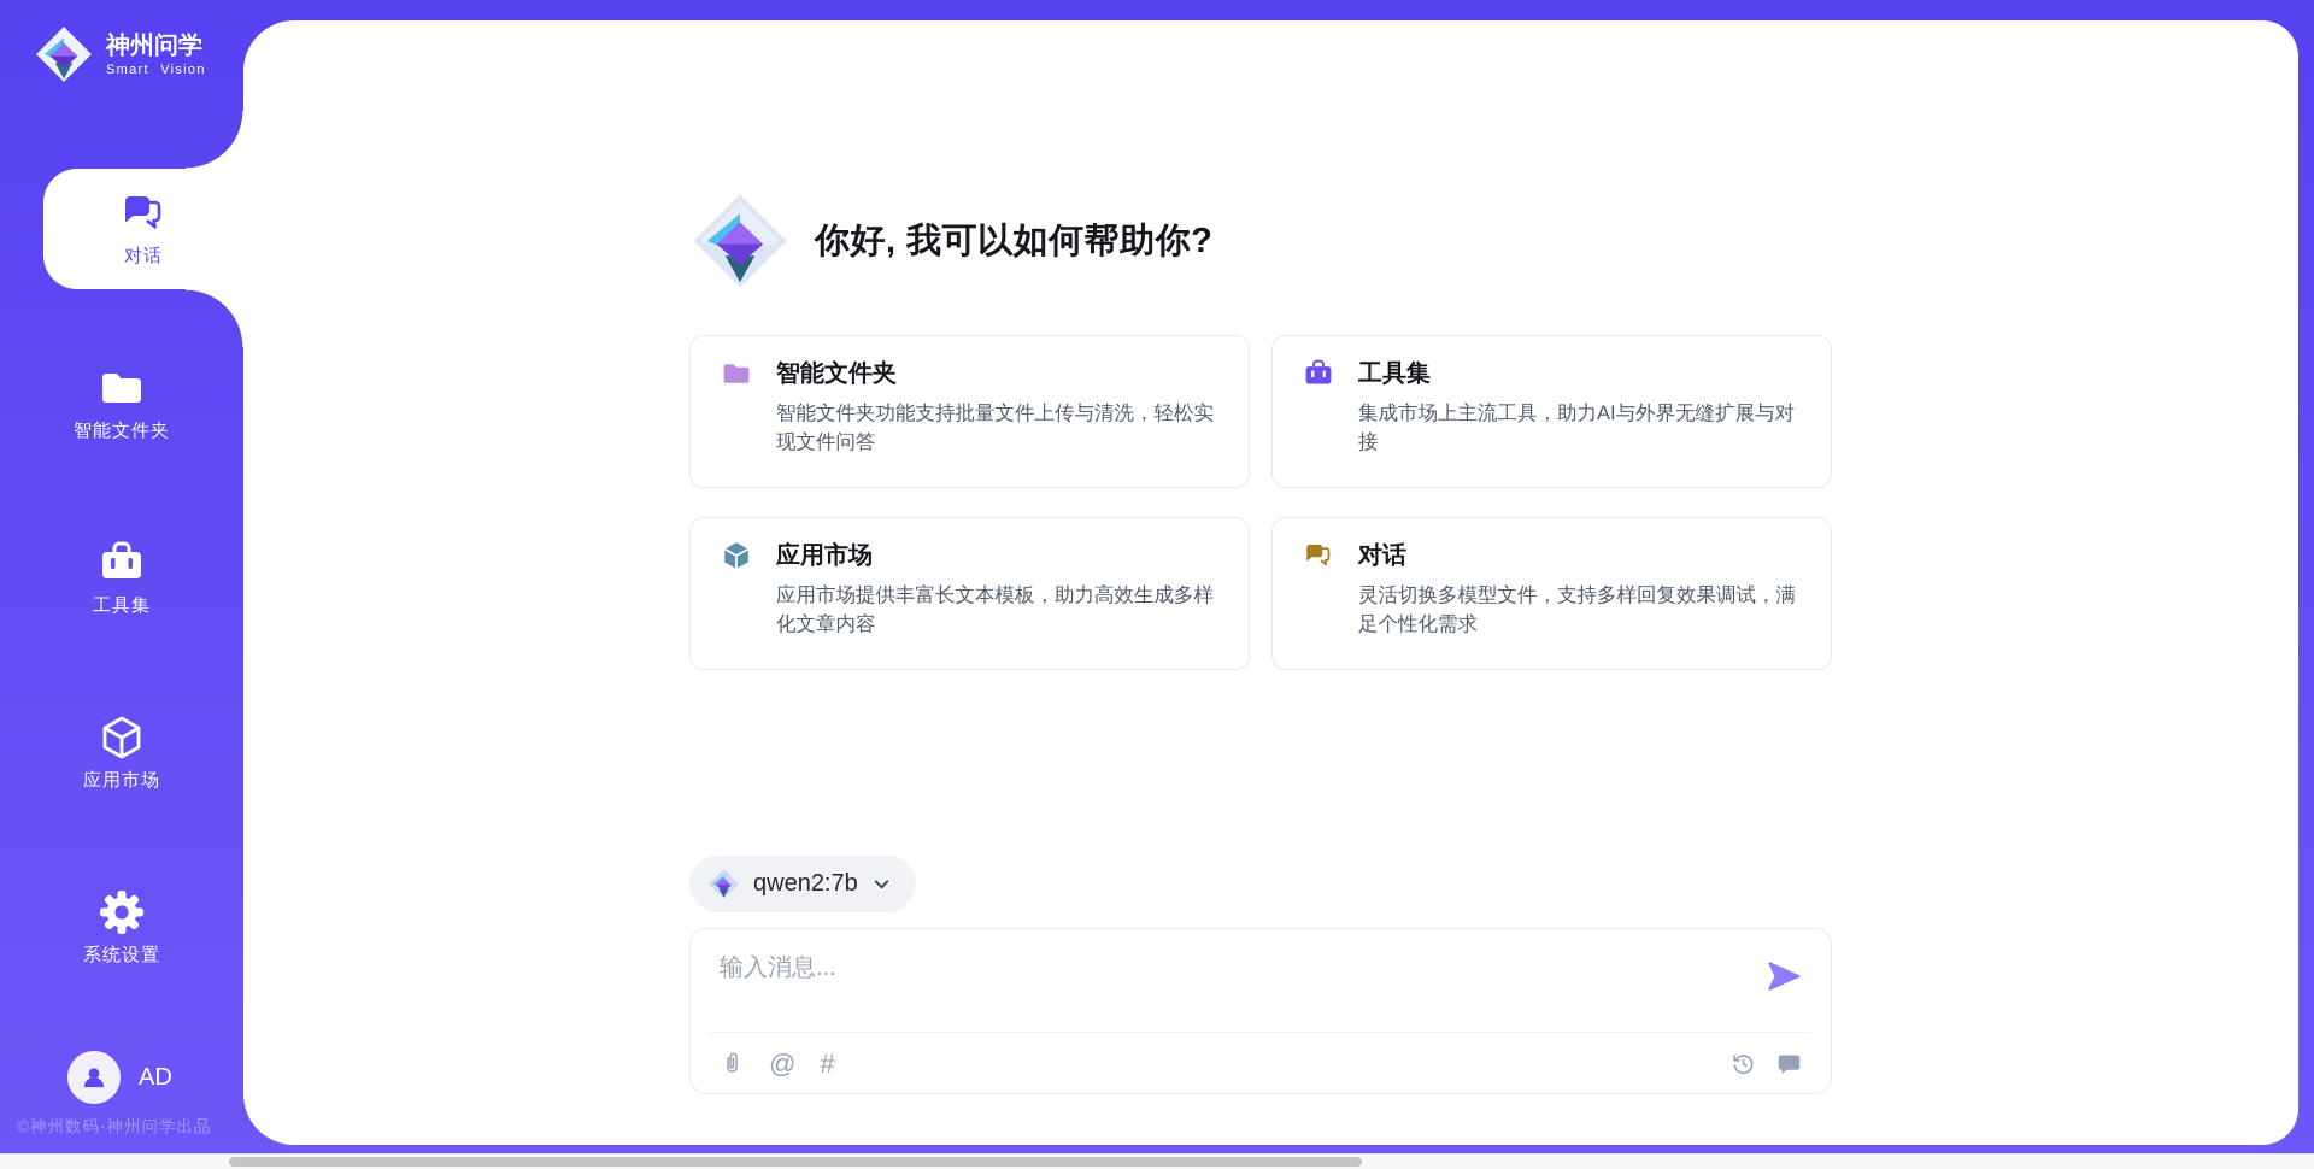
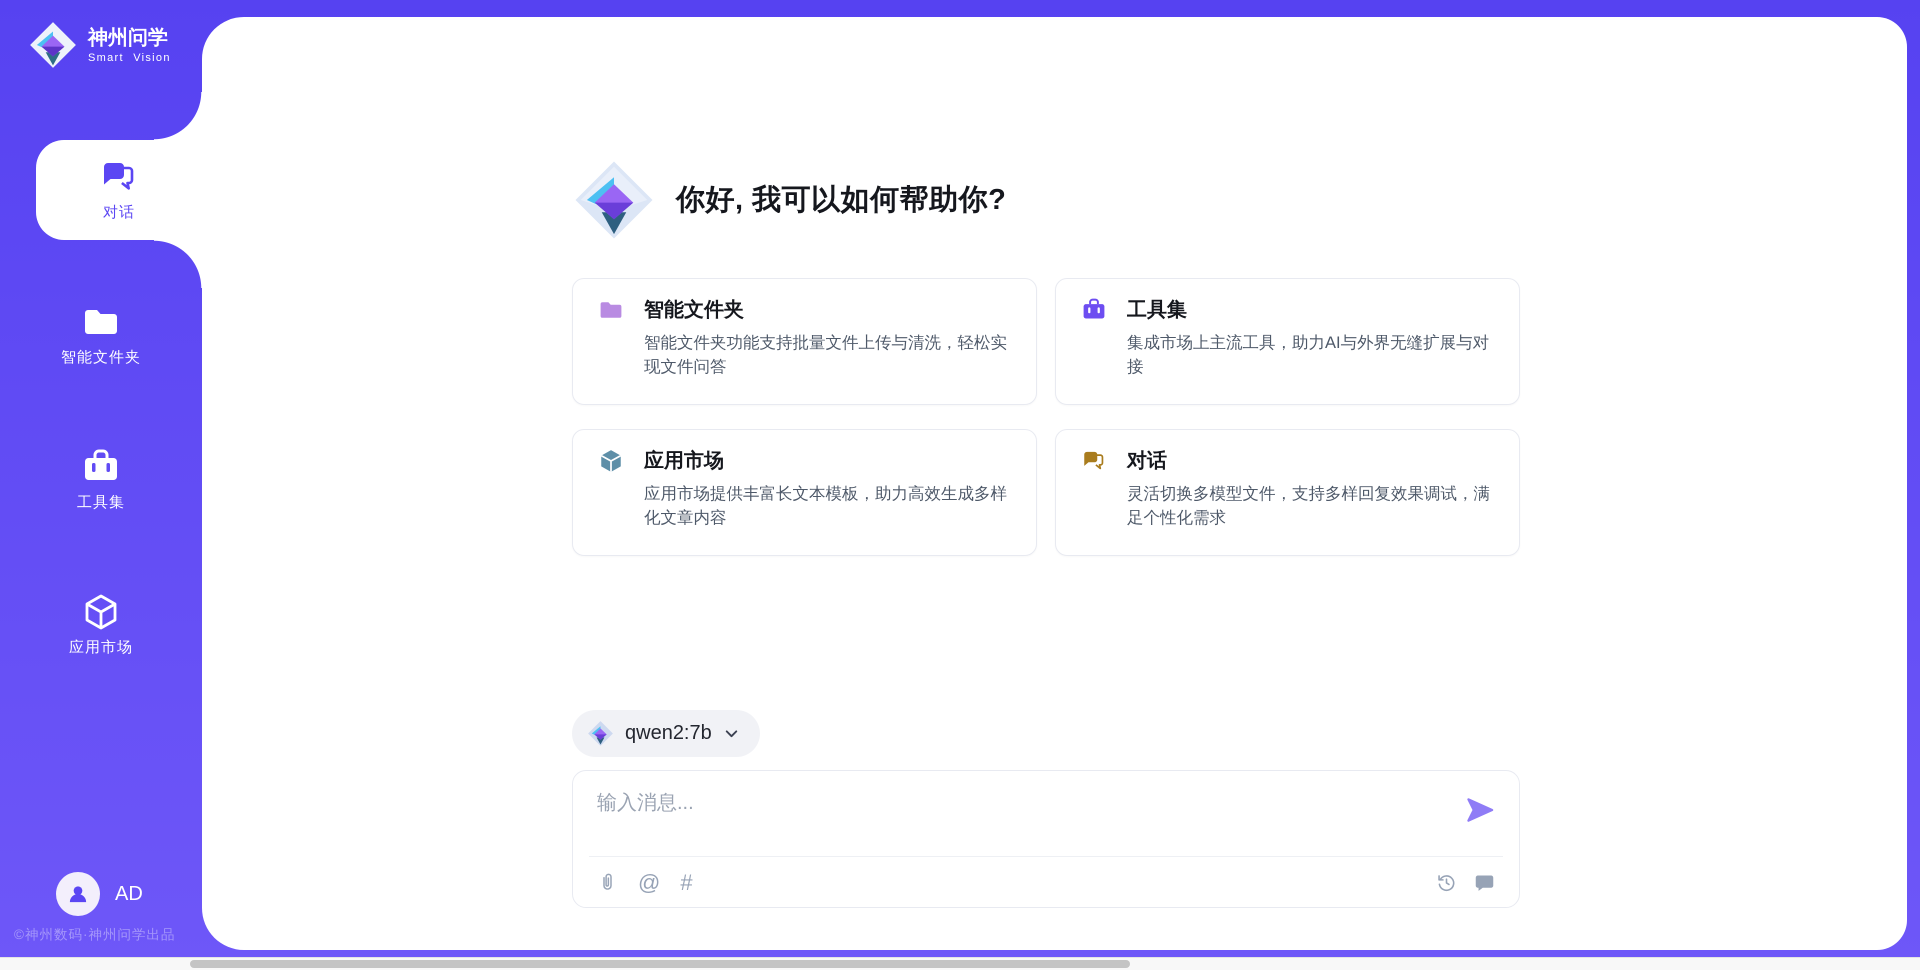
  你好, 我可以如何帮助你?
  智能文件夹
  智能文件夹功能支持批量文件上传与清洗，轻松实现文件问答
  工具集
  集成市场上主流工具，助力AI与外界无缝扩展与对接
  应用市场
  应用市场提供丰富长文本模板，助力高效生成多样化文章内容
  对话
  灵活切换多模型文件，支持多样回复效果调试，满足个性化需求
  qwen2:7b
  输入消息...
  @
  #
  神州问学
  Smart Vision
  对话
  智能文件夹
  工具集
  应用市场
- 系统设置
  AD
  ©神州数码·神州问学出品
